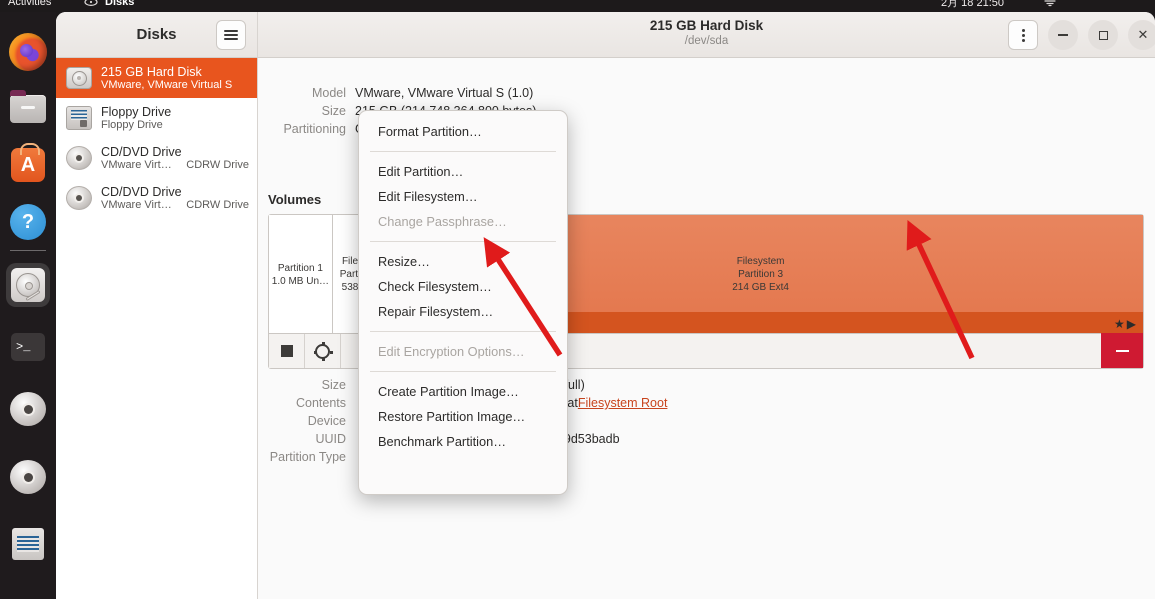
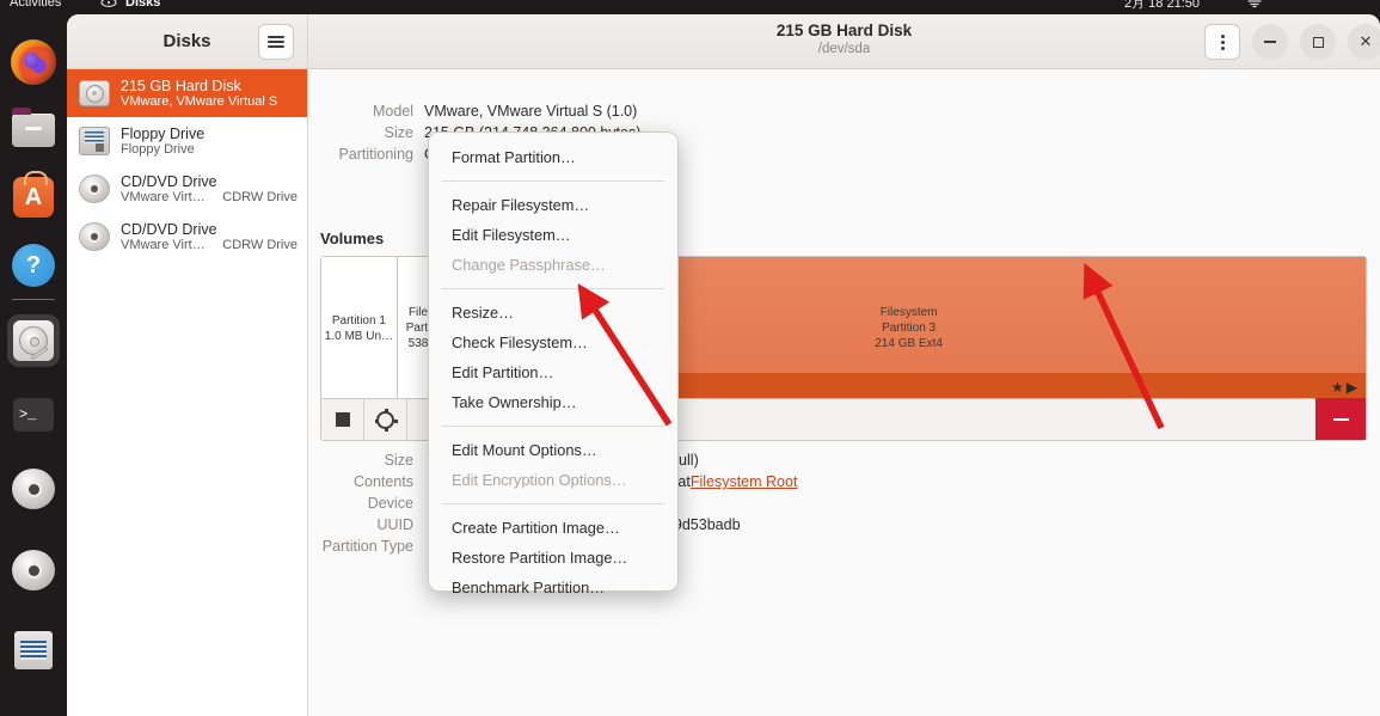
  Activities
  Disks
  2月 18 21:50
  A
  ?
  >_
  Disks
  215 GB Hard Disk
  VMware, VMware Virtual S
  Floppy Drive
  Floppy Drive
  CD/DVD Drive
  VMware Virt…
  CDRW Drive
  CD/DVD Drive
  VMware Virt…
  CDRW Drive
  215 GB Hard Disk
  /dev/sda
  ✕
  Model
  VMware, VMware Virtual S (1.0)
  Size
  Partitioning
  Volumes
  Partition 1
  1.0 MB Un…
  File
  538
  Filesystem
  Partition 3
  214 GB Ext4
  ★▶
  Size
  Contents
  Filesystem Root
  Device
  UUID
  d53badb
  Partition Type
  Format Partition…
- Edit Partition…
+ Repair Filesystem…
  Edit Filesystem…
  Change Passphrase…
  Resize…
  Check Filesystem…
- Repair Filesystem…
+ Edit Partition…
+ Take Ownership…
+ Edit Mount Options…
  Edit Encryption Options…
  Create Partition Image…
  Restore Partition Image…
  Benchmark Partition…
